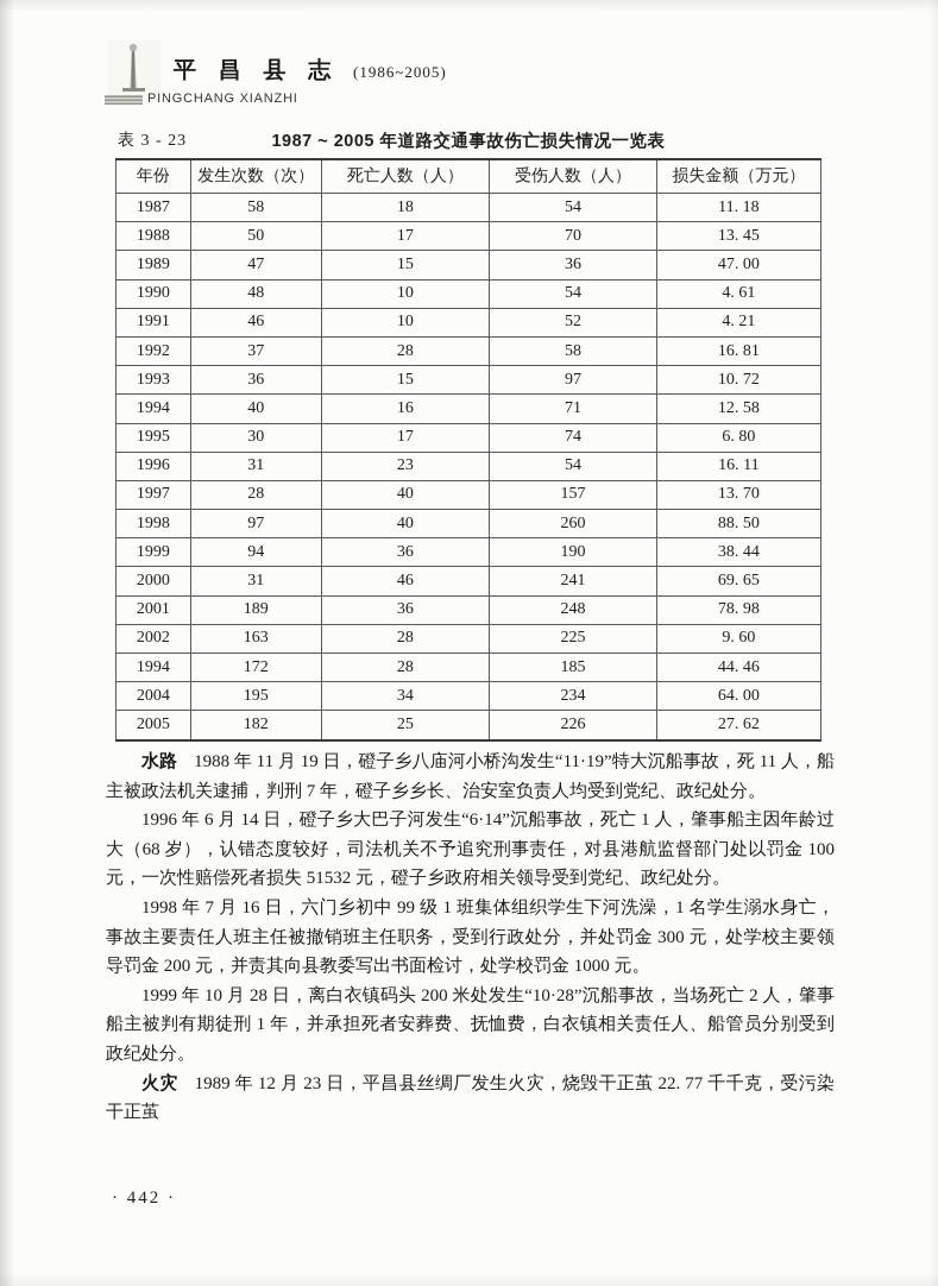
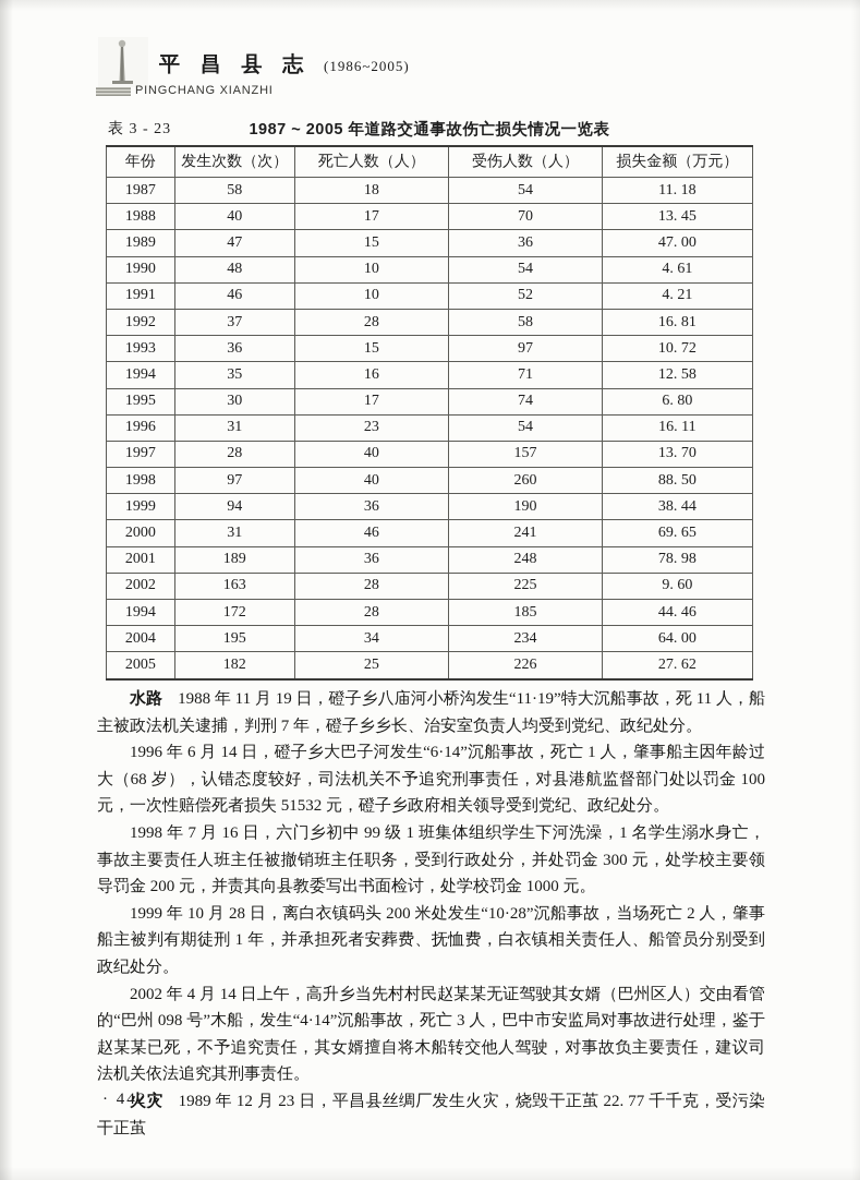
  平 昌 县 志 (1986~2005)
  PINGCHANG XIANZHI
  表 3 - 23
  1987 ~ 2005 年道路交通事故伤亡损失情况一览表
  年份	发生次数（次）	死亡人数（人）	受伤人数（人）	损失金额（万元）
  1987	58	18	54	11. 18
- 1988	50	17	70	13. 45
+ 1988	40	17	70	13. 45
  1989	47	15	36	47. 00
  1990	48	10	54	4. 61
  1991	46	10	52	4. 21
  1992	37	28	58	16. 81
  1993	36	15	97	10. 72
- 1994	40	16	71	12. 58
+ 1994	35	16	71	12. 58
  1995	30	17	74	6. 80
  1996	31	23	54	16. 11
  1997	28	40	157	13. 70
  1998	97	40	260	88. 50
  1999	94	36	190	38. 44
  2000	31	46	241	69. 65
  2001	189	36	248	78. 98
  2002	163	28	225	9. 60
  1994	172	28	185	44. 46
  2004	195	34	234	64. 00
  2005	182	25	226	27. 62
  水路 1988 年 11 月 19 日，磴子乡八庙河小桥沟发生“11·19”特大沉船事故，死 11 人，船主被政法机关逮捕，判刑 7 年，磴子乡乡长、治安室负责人均受到党纪、政纪处分。
  1996 年 6 月 14 日，磴子乡大巴子河发生“6·14”沉船事故，死亡 1 人，肇事船主因年龄过大（68 岁），认错态度较好，司法机关不予追究刑事责任，对县港航监督部门处以罚金 100 元，一次性赔偿死者损失 51532 元，磴子乡政府相关领导受到党纪、政纪处分。
  1998 年 7 月 16 日，六门乡初中 99 级 1 班集体组织学生下河洗澡，1 名学生溺水身亡，事故主要责任人班主任被撤销班主任职务，受到行政处分，并处罚金 300 元，处学校主要领导罚金 200 元，并责其向县教委写出书面检讨，处学校罚金 1000 元。
  1999 年 10 月 28 日，离白衣镇码头 200 米处发生“10·28”沉船事故，当场死亡 2 人，肇事船主被判有期徒刑 1 年，并承担死者安葬费、抚恤费，白衣镇相关责任人、船管员分别受到政纪处分。
+ 2002 年 4 月 14 日上午，高升乡当先村村民赵某某无证驾驶其女婿（巴州区人）交由看管的“巴州 098 号”木船，发生“4·14”沉船事故，死亡 3 人，巴中市安监局对事故进行处理，鉴于赵某某已死，不予追究责任，其女婿擅自将木船转交他人驾驶，对事故负主要责任，建议司法机关依法追究其刑事责任。
  火灾 1989 年 12 月 23 日，平昌县丝绸厂发生火灾，烧毁干正茧 22. 77 千千克，受污染干正茧
  · 442 ·
